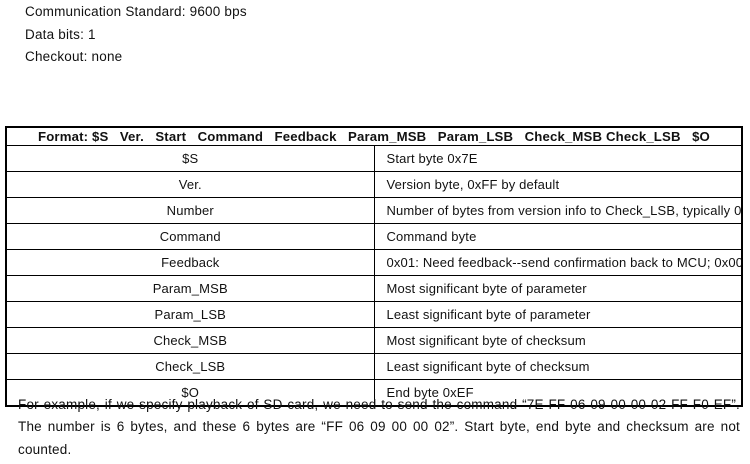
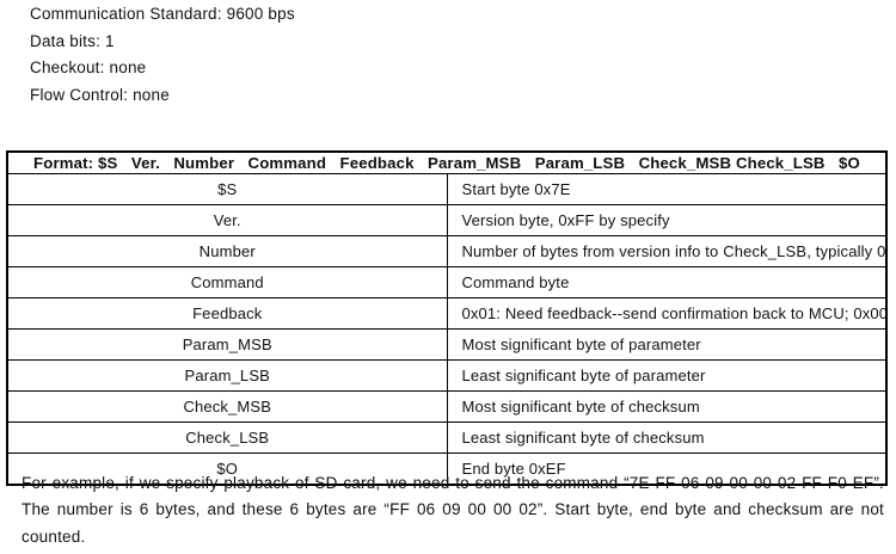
  Communication Standard: 9600 bps
  Data bits: 1
  Checkout: none
+ Flow Control: none
- Format: $S Ver. Start Command Feedback Param_MSB Param_LSB Check_MSB Check_LSB $O
+ Format: $S Ver. Number Command Feedback Param_MSB Param_LSB Check_MSB Check_LSB $O
  $S	Start byte 0x7E
- Ver.	Version byte, 0xFF by default
+ Ver.	Version byte, 0xFF by specify
  Number	Number of bytes from version info to Check_LSB, typically 0
  Command	Command byte
  Feedback	0x01: Need feedback--send confirmation back to MCU; 0x00
  Param_MSB	Most significant byte of parameter
  Param_LSB	Least significant byte of parameter
  Check_MSB	Most significant byte of checksum
  Check_LSB	Least significant byte of checksum
  $O	End byte 0xEF
  For example, if we specify playback of SD card, we need to send the command “7E FF 06 09 00 00 02 FF F0 EF”.
  The number is 6 bytes, and these 6 bytes are “FF 06 09 00 00 02”. Start byte, end byte and checksum are not
  counted.
